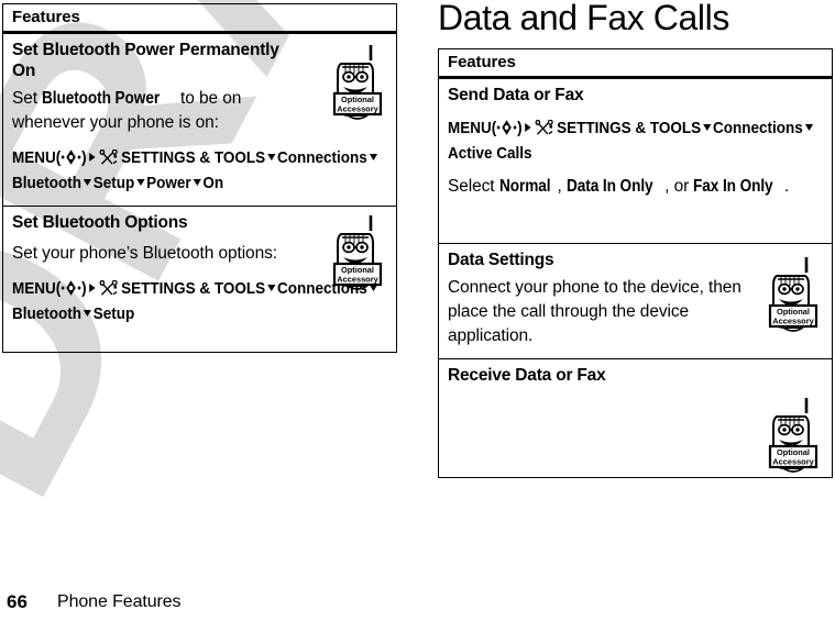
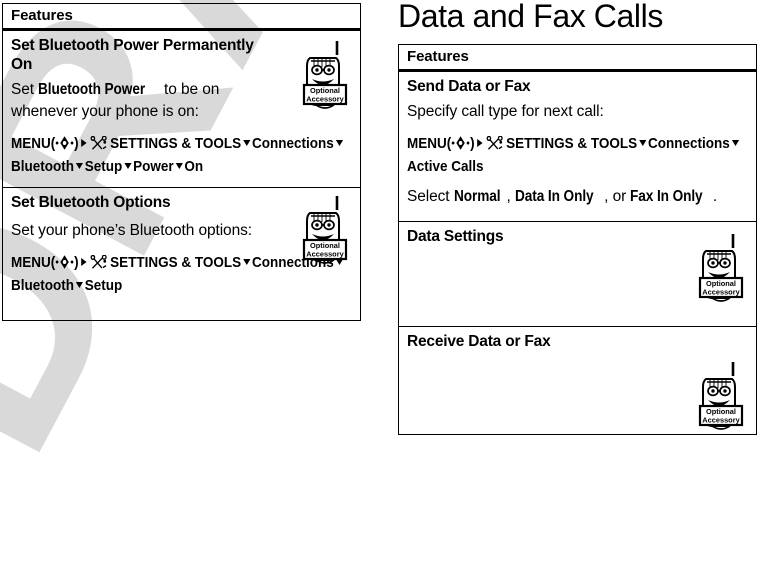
  Features
  Set Bluetooth Power Permanently On
  Set Bluetooth Power to be on whenever your phone is on:
  MENU( ) SETTINGS & TOOLS ConnectionsBluetooth Setup Power On
  Optional
  Accessory
  Set Bluetooth Options
  Set your phone’s Bluetooth options:
  MENU( ) SETTINGS & TOOLS ConnectioBluetooth Setup
  Optional
  Accessory
  Data and Fax Calls
  Features
  Send Data or Fax
+ Specify call type for next call:
  MENU( ) SETTINGS & TOOLS ConnectionsActive Calls
  Select Normal , Data In Only , or Fax In Only .
  Data Settings
- Connect your phone to the device, then place the call through the device application.
  Optional
  Accessory
  Receive Data or Fax
  Optional
  Accessory
- 66
- Phone Features
